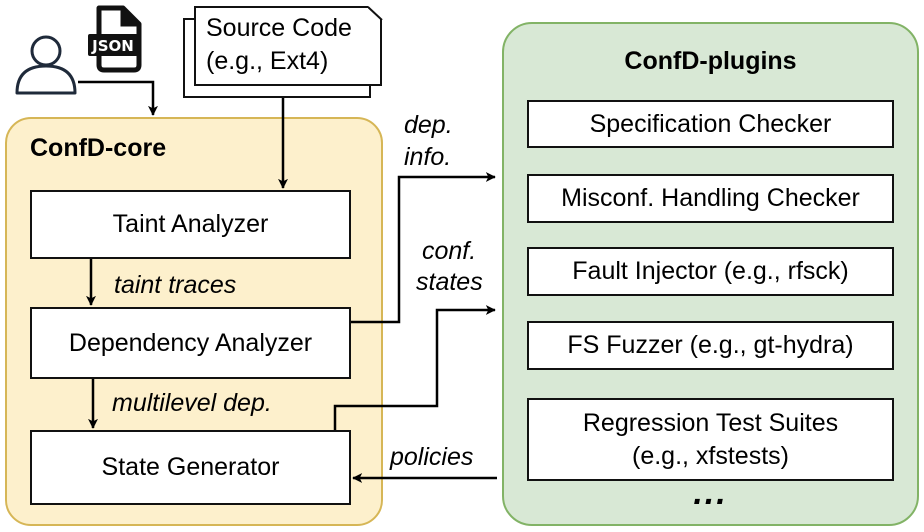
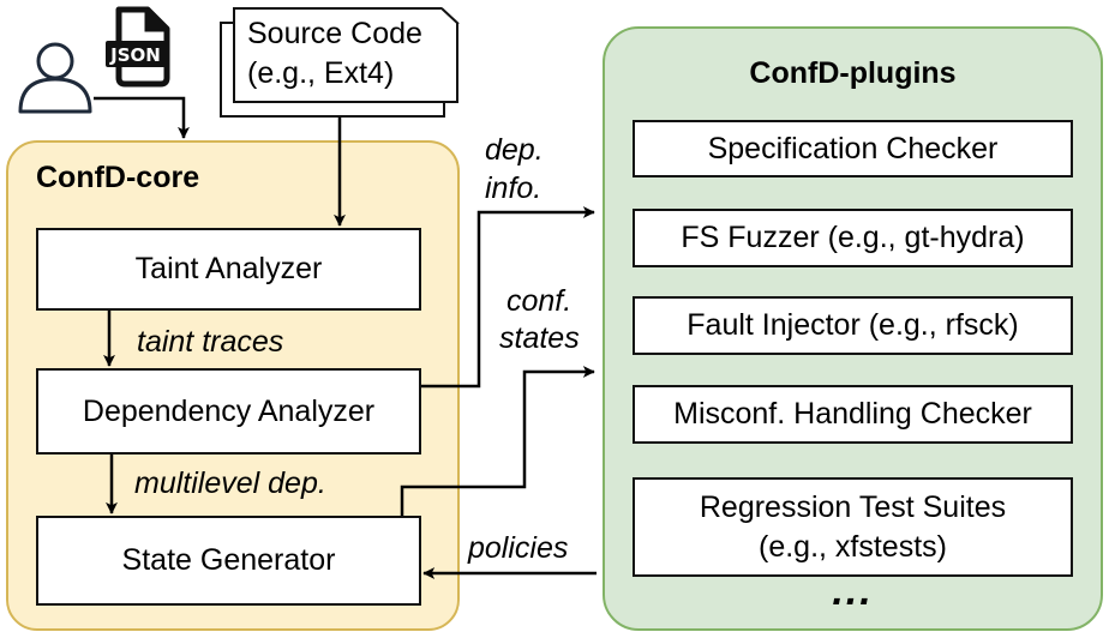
  ConfD-core
  ConfD-plugins
  JSON
  Source Code
  (e.g., Ext4)
  Taint Analyzer
  Dependency Analyzer
  State Generator
  taint traces
  multilevel dep.
  dep.
  info.
  conf.
  states
  policies
  Specification Checker
- Misconf. Handling Checker
+ FS Fuzzer (e.g., gt-hydra)
  Fault Injector (e.g., rfsck)
- FS Fuzzer (e.g., gt-hydra)
+ Misconf. Handling Checker
  Regression Test Suites
  (e.g., xfstests)
  ...
